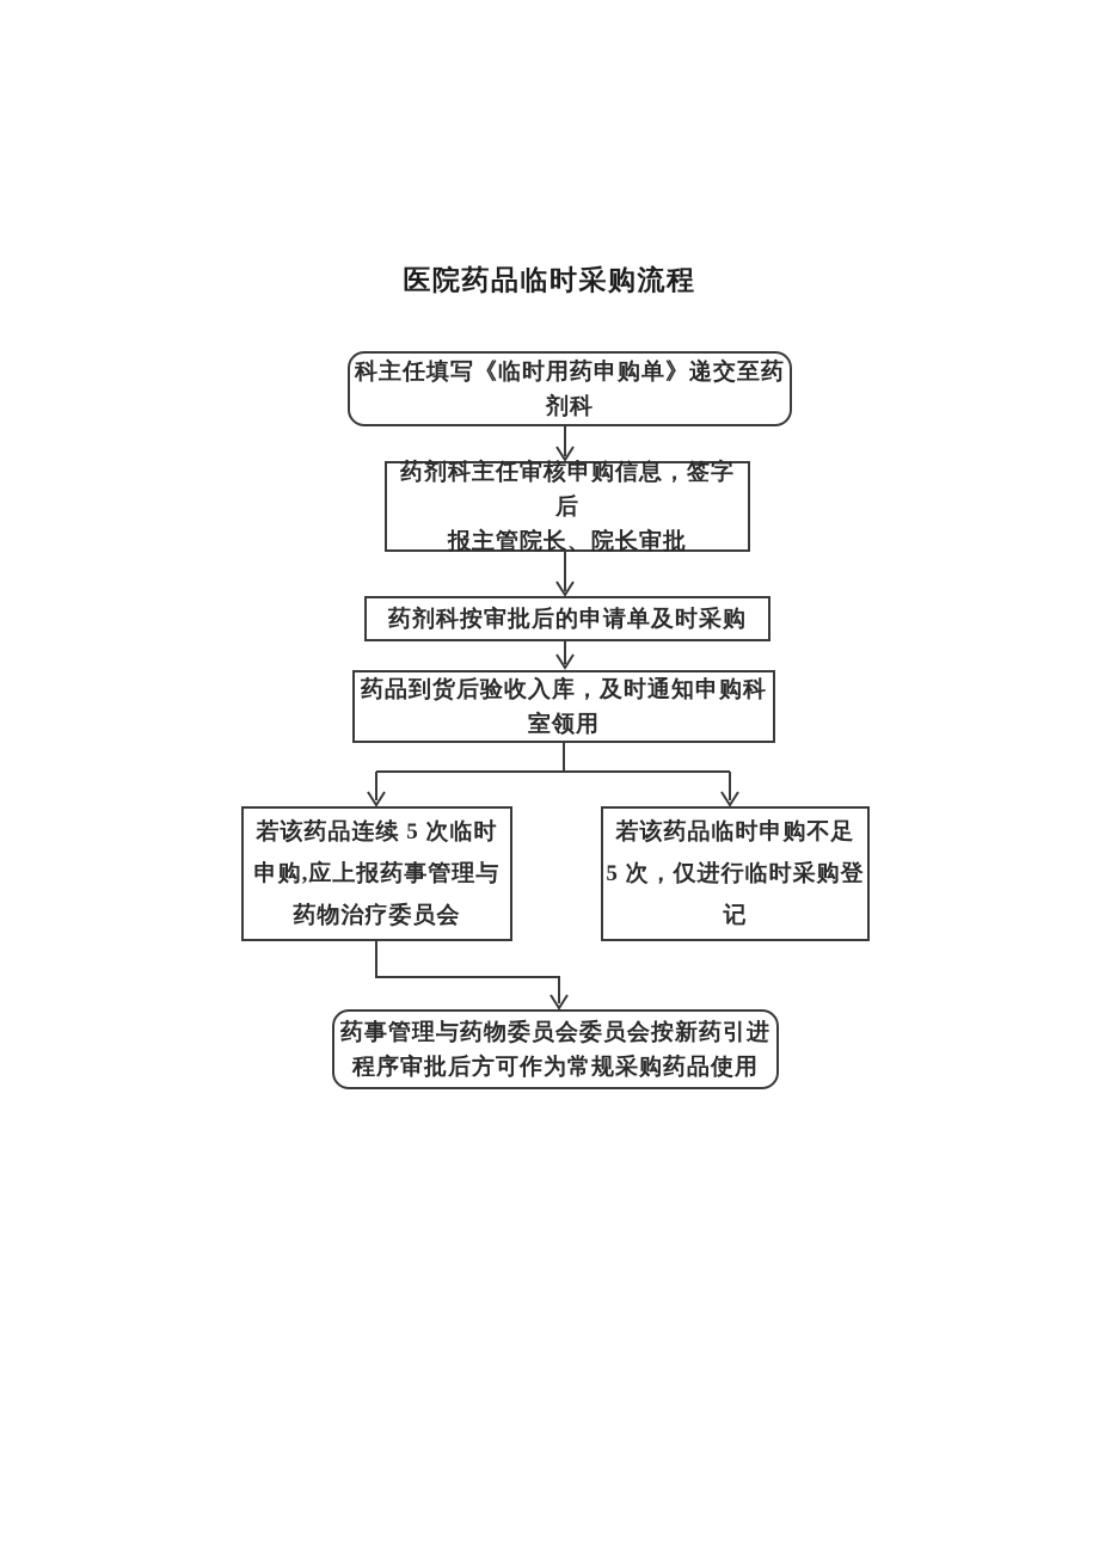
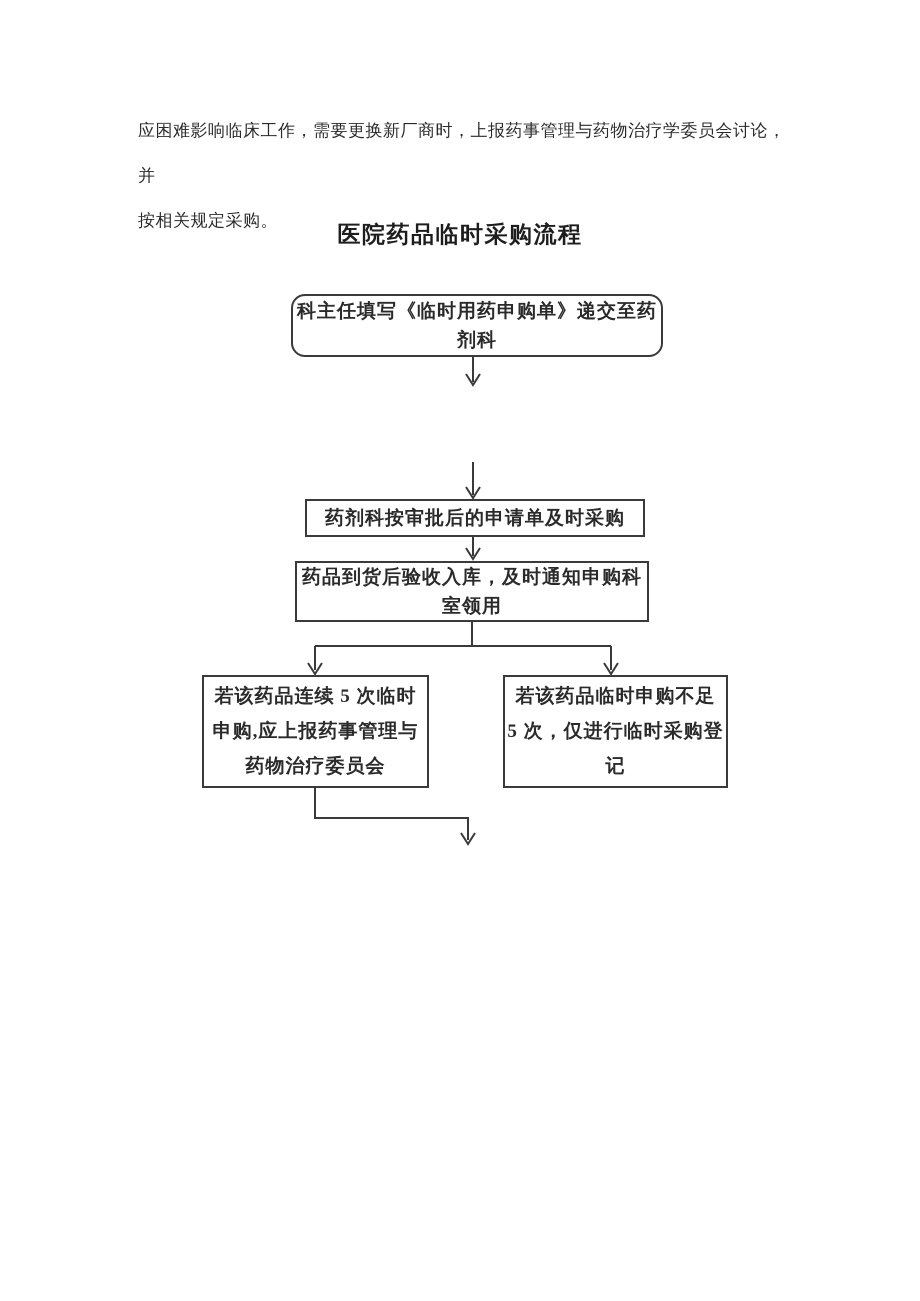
+ 应困难影响临床工作，需要更换新厂商时，上报药事管理与药物治疗学委员会讨论，并
+ 按相关规定采购。
  医院药品临时采购流程
  科主任填写《临时用药申购单》递交至药
  剂科
- 药剂科主任审核申购信息，签字后
- 报主管院长、院长审批
  药剂科按审批后的申请单及时采购
  药品到货后验收入库，及时通知申购科
  室领用
  若该药品连续 5 次临时
  申购,应上报药事管理与
  药物治疗委员会
  若该药品临时申购不足
  5 次，仅进行临时采购登
  记
- 药事管理与药物委员会委员会按新药引进
- 程序审批后方可作为常规采购药品使用
